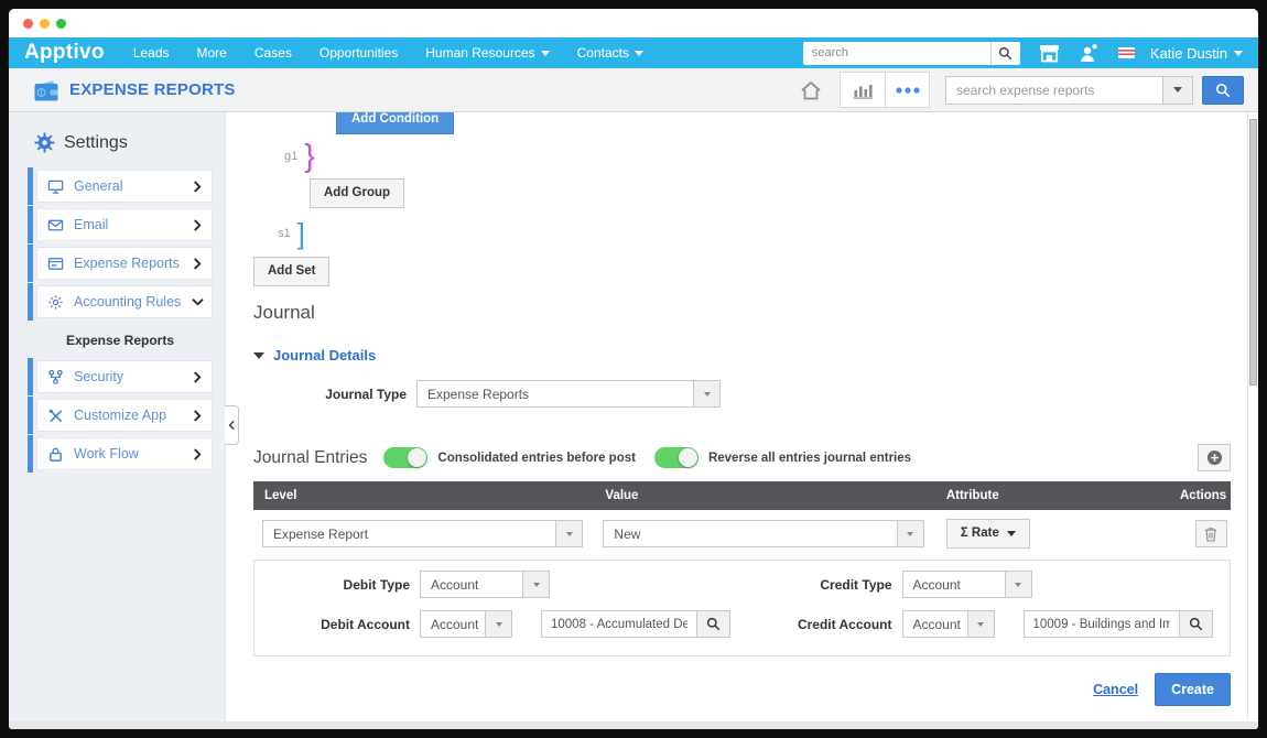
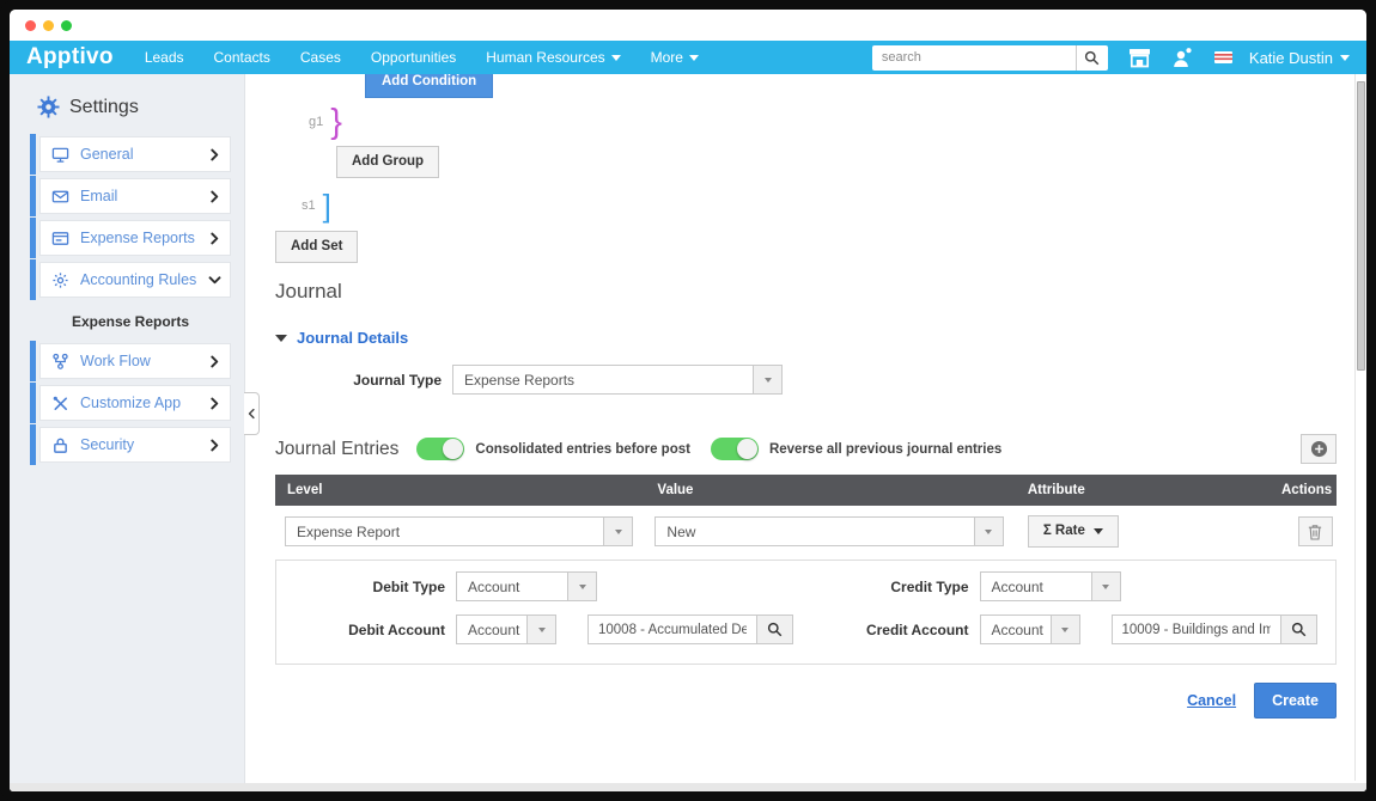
  Apptivo
  Leads
- More
+ Contacts
  Cases
  Opportunities
  Human Resources
- Contacts
+ More
  search
  Katie Dustin
- EXPENSE REPORTS
- search expense reports
  Settings
  General
  Email
  Expense Reports
  Accounting Rules
  Expense Reports
- Security
+ Work Flow
  Customize App
- Work Flow
+ Security
  Add Condition
  g1
  }
  Add Group
  s1
  ]
  Add Set
  Journal
  Journal Details
  Journal Type
  Expense Reports
  Journal Entries
  Consolidated entries before post
- Reverse all entries journal entries
+ Reverse all previous journal entries
  Level
  Value
  Attribute
  Actions
  Expense Report
  New
  Σ Rate
  Debit Type
  Account
  Credit Type
  Account
  Debit Account
  Account
  10008 - Accumulated De
  Credit Account
  Account
  10009 - Buildings and Im
  Cancel
  Create
